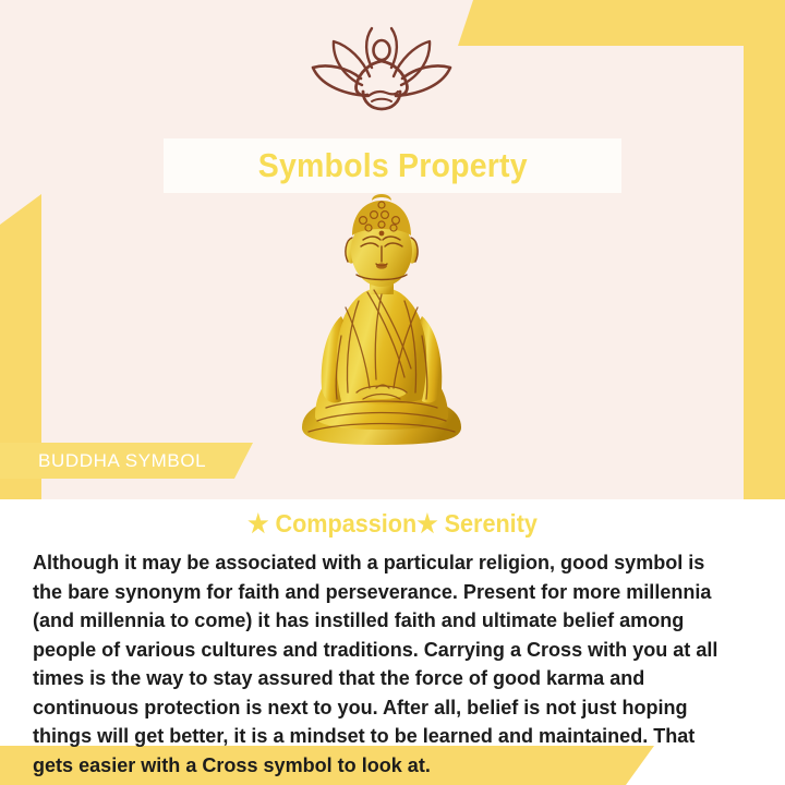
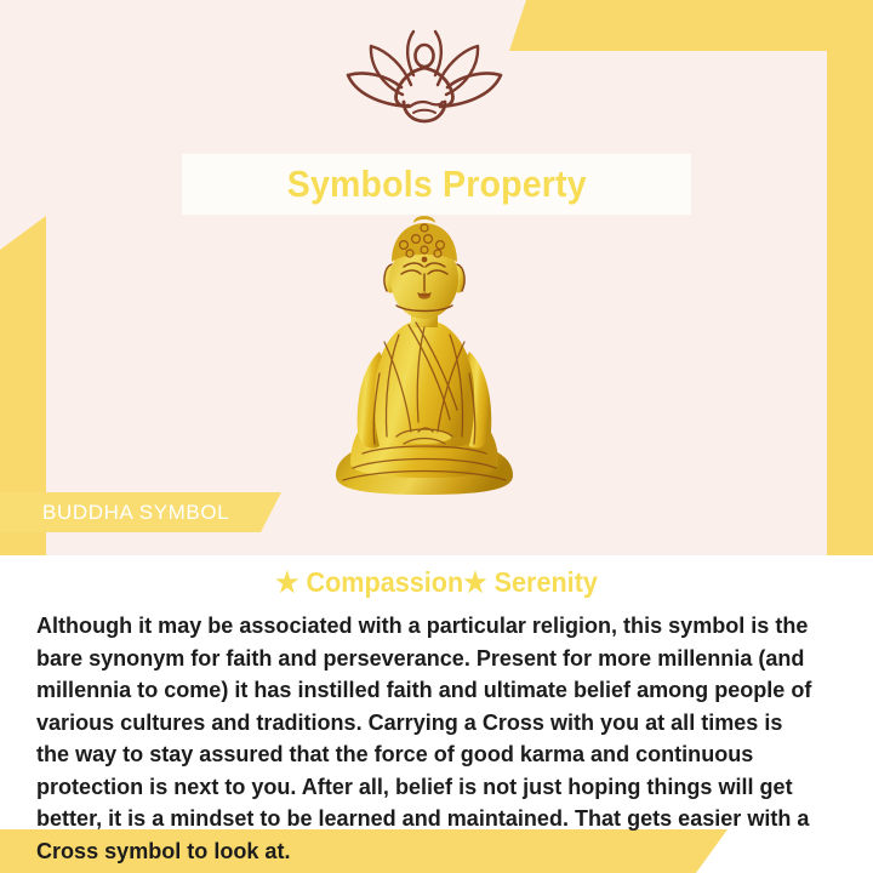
  Symbols Property
  BUDDHA SYMBOL
  ★ Compassion★ Serenity
- Although it may be associated with a particular religion, good symbol is the bare synonym for faith and perseverance. Present for more millennia (and millennia to come) it has instilled faith and ultimate belief among people of various cultures and traditions. Carrying a Cross with you at all times is the way to stay assured that the force of good karma and continuous protection is next to you. After all, belief is not just hoping things will get better, it is a mindset to be learned and maintained. That gets easier with a Cross symbol to look at.
+ Although it may be associated with a particular religion, this symbol is the bare synonym for faith and perseverance. Present for more millennia (and millennia to come) it has instilled faith and ultimate belief among people of various cultures and traditions. Carrying a Cross with you at all times is the way to stay assured that the force of good karma and continuous protection is next to you. After all, belief is not just hoping things will get better, it is a mindset to be learned and maintained. That gets easier with a Cross symbol to look at.
